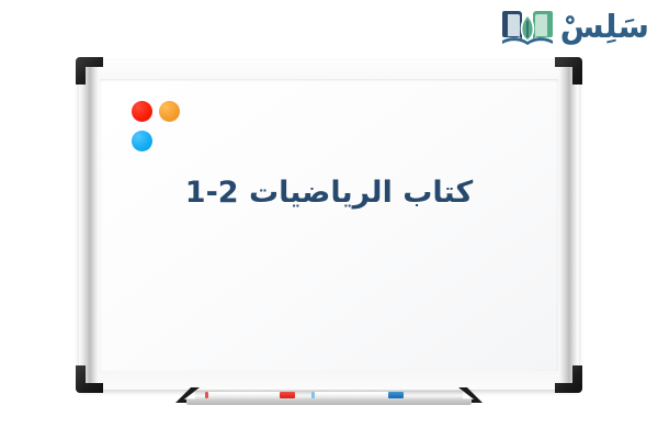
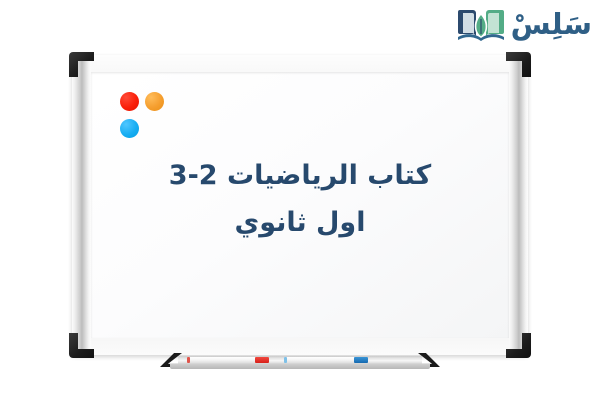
  سَلِسْ
- كتاب الرياضيات 2-1
+ كتاب الرياضيات 2-3
+ اول ثانوي
